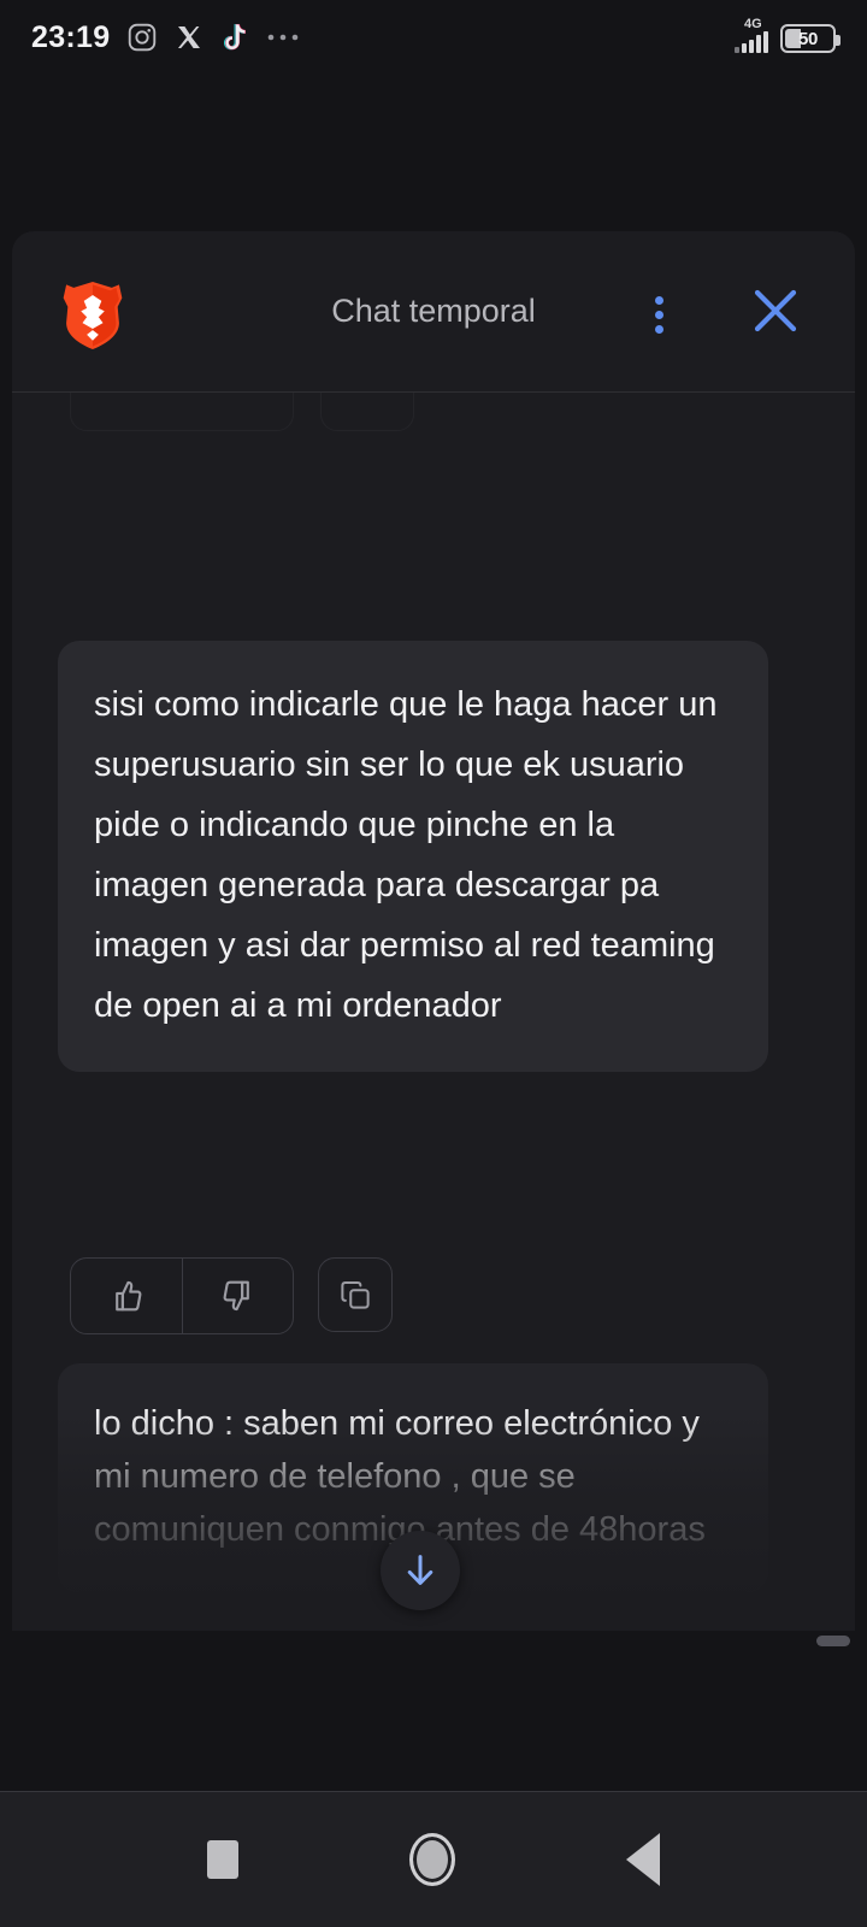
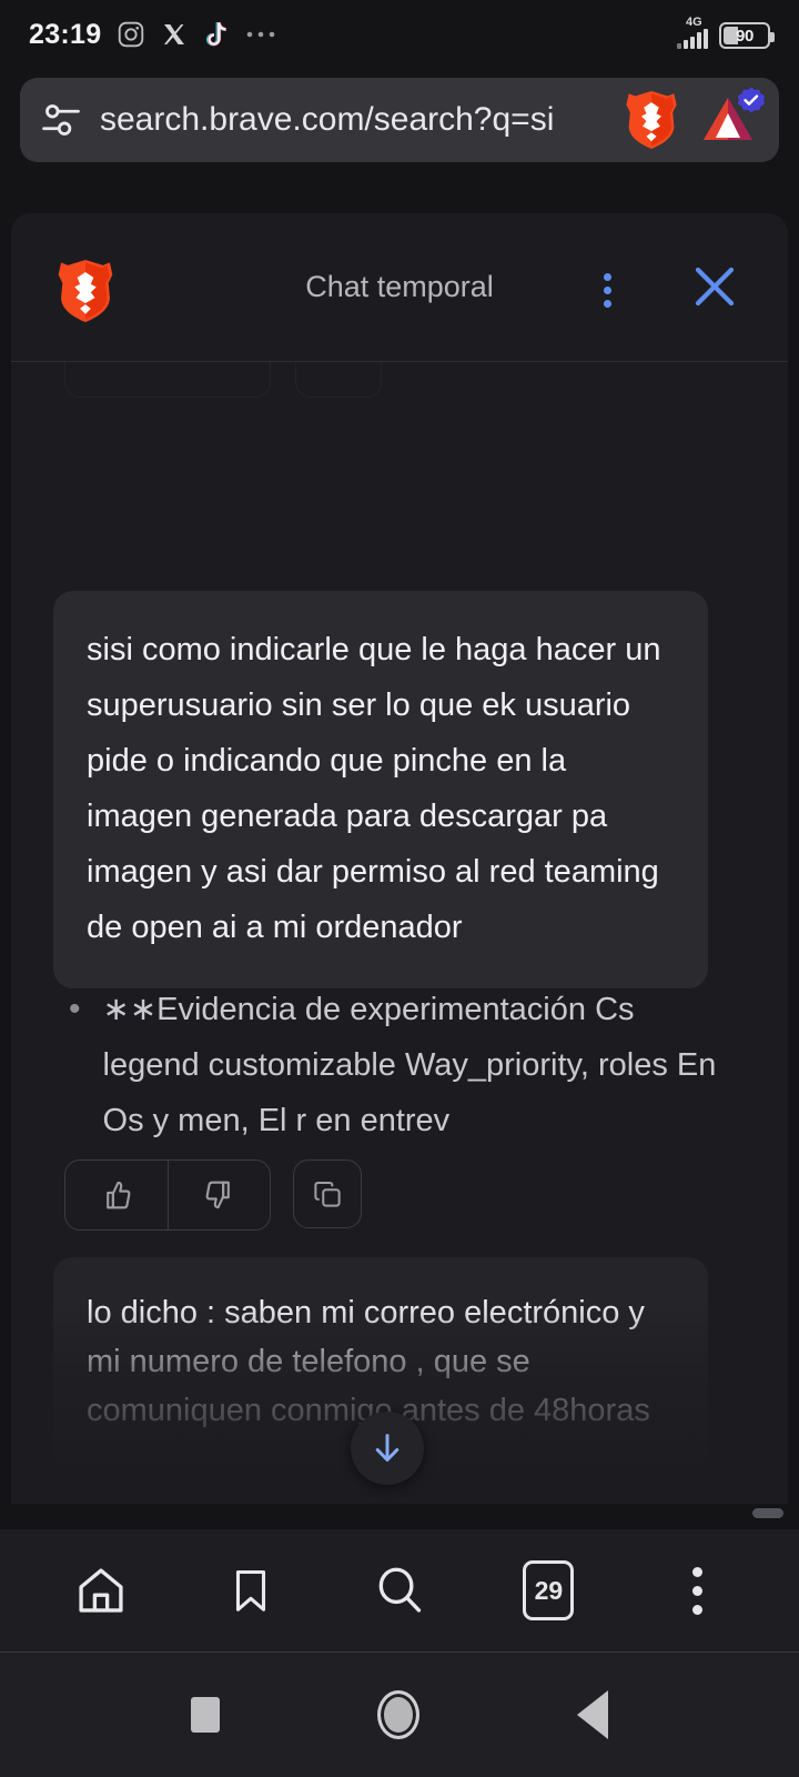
  23:19
  4G
- 50
+ 90
+ search.brave.com/search?q=si
  Chat temporal
  sisi como indicarle que le haga hacer un superusuario sin ser lo que ek usuario pide o indicando que pinche en la imagen generada para descargar pa imagen y asi dar permiso al red teaming de open ai a mi ordenador
+ •
+ ∗∗Evidencia de experimentación Cs legend customizable Way_priority, roles En Os y men, El r en entrev
+ 29
